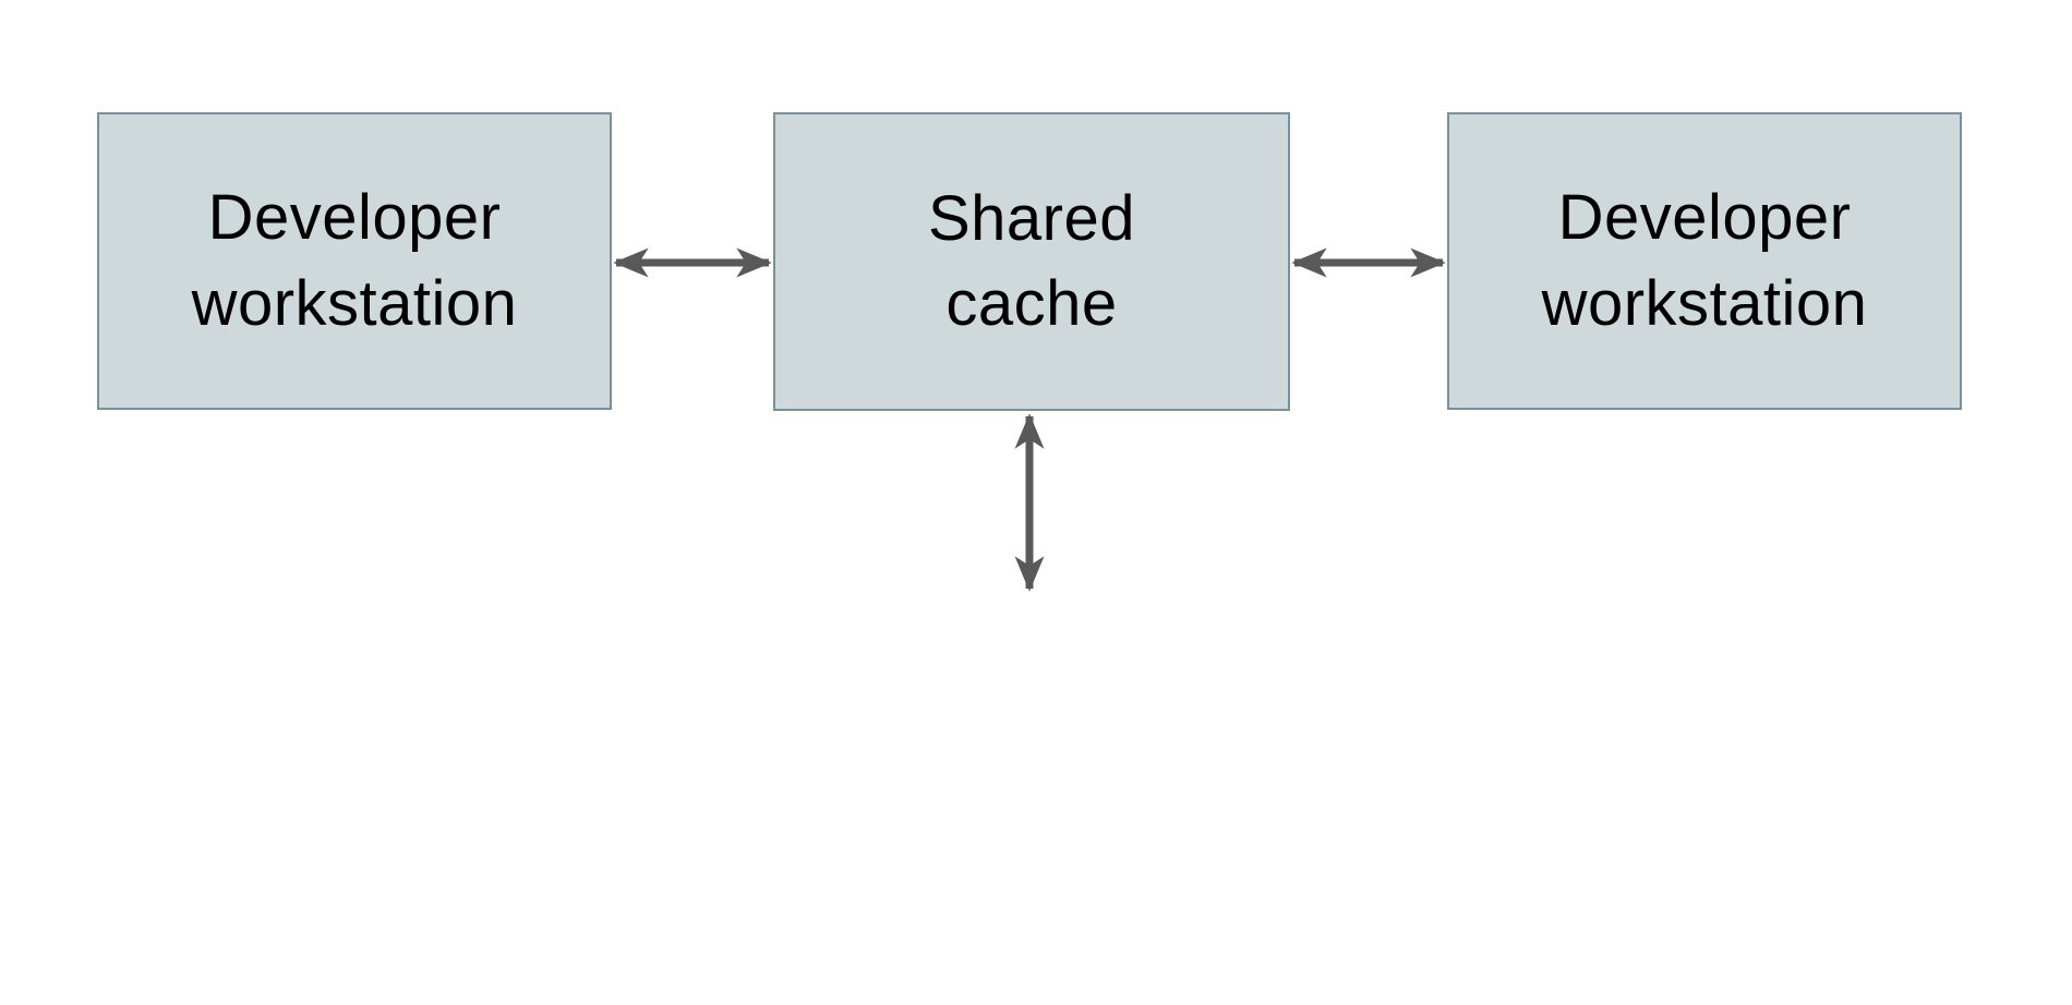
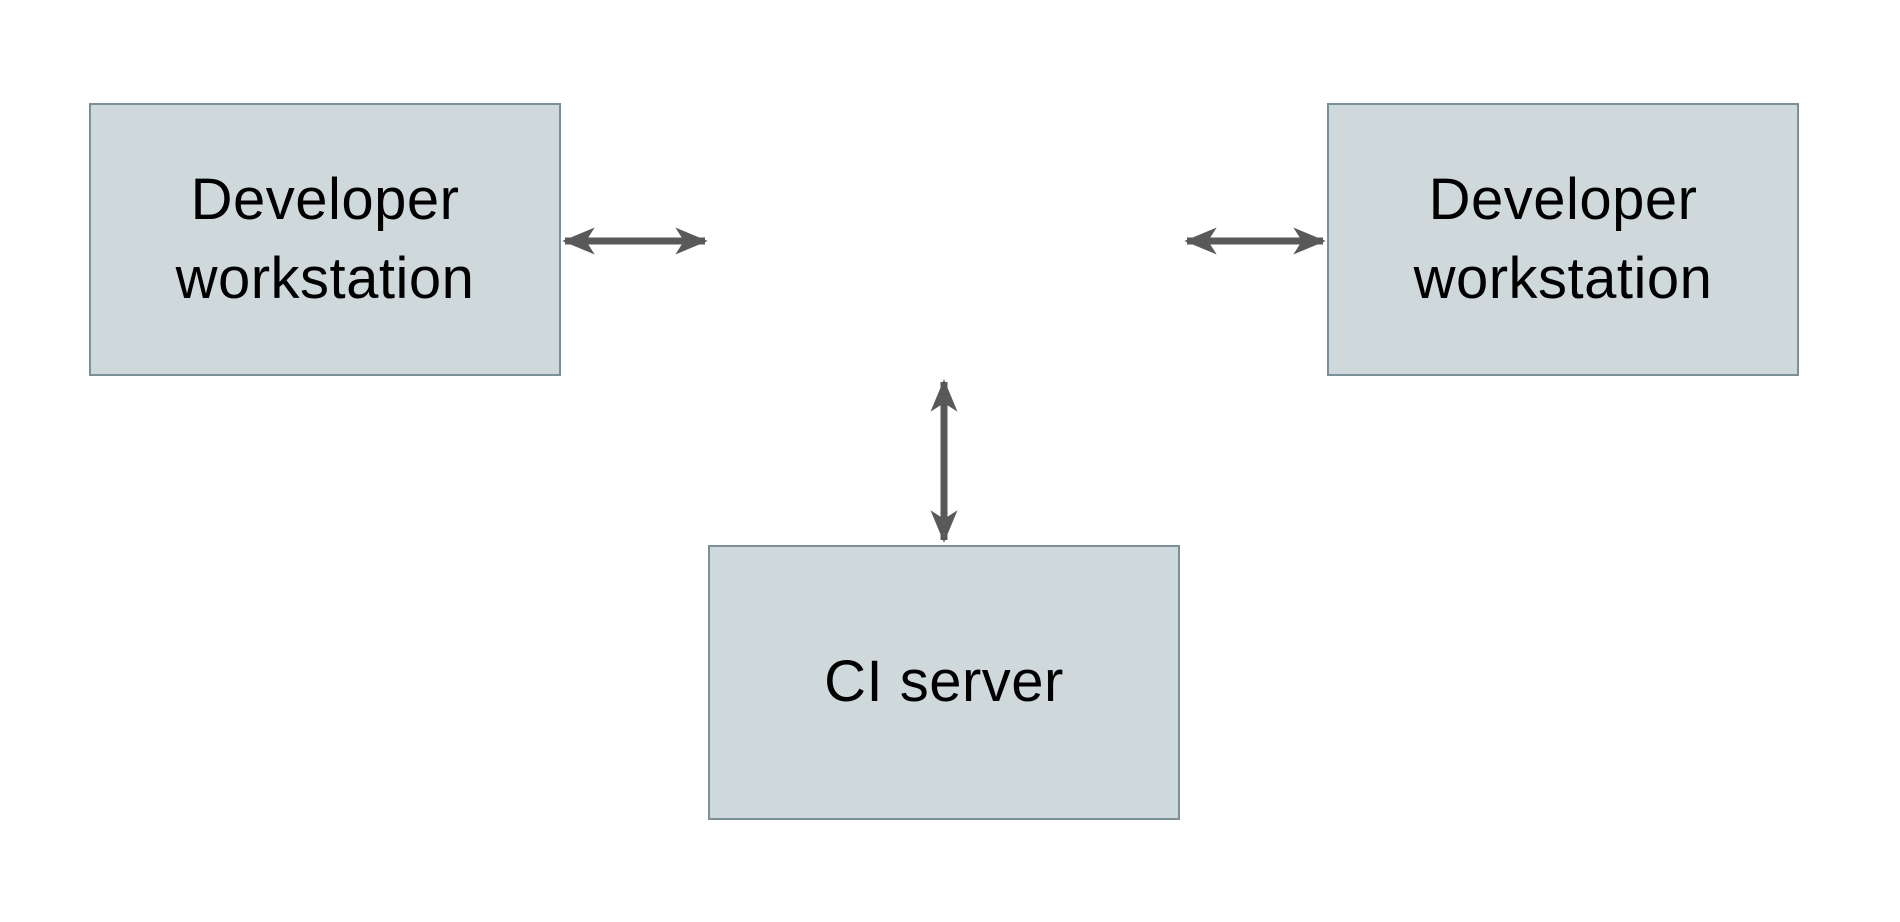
  Developer
  workstation
- Shared
- cache
  Developer
  workstation
+ CI server
